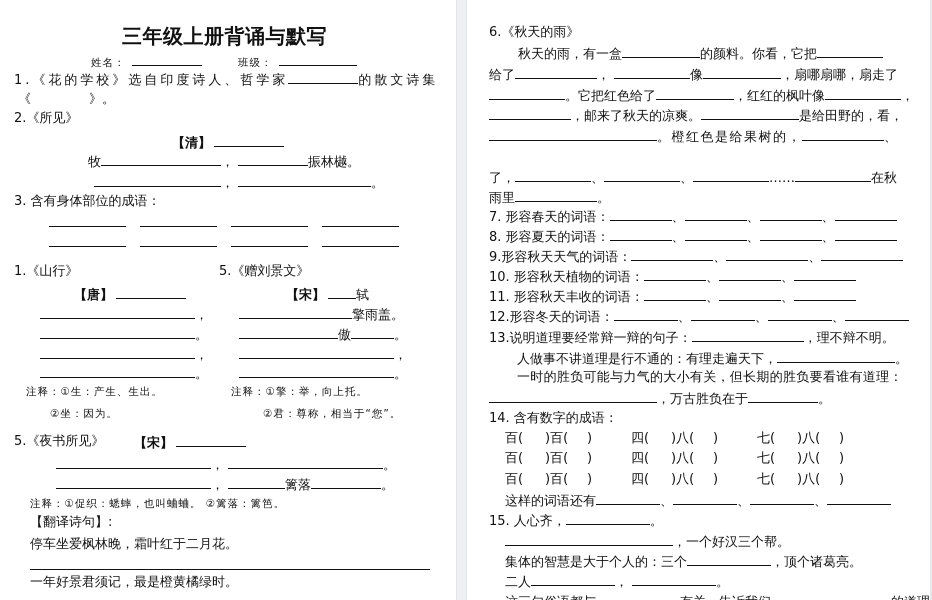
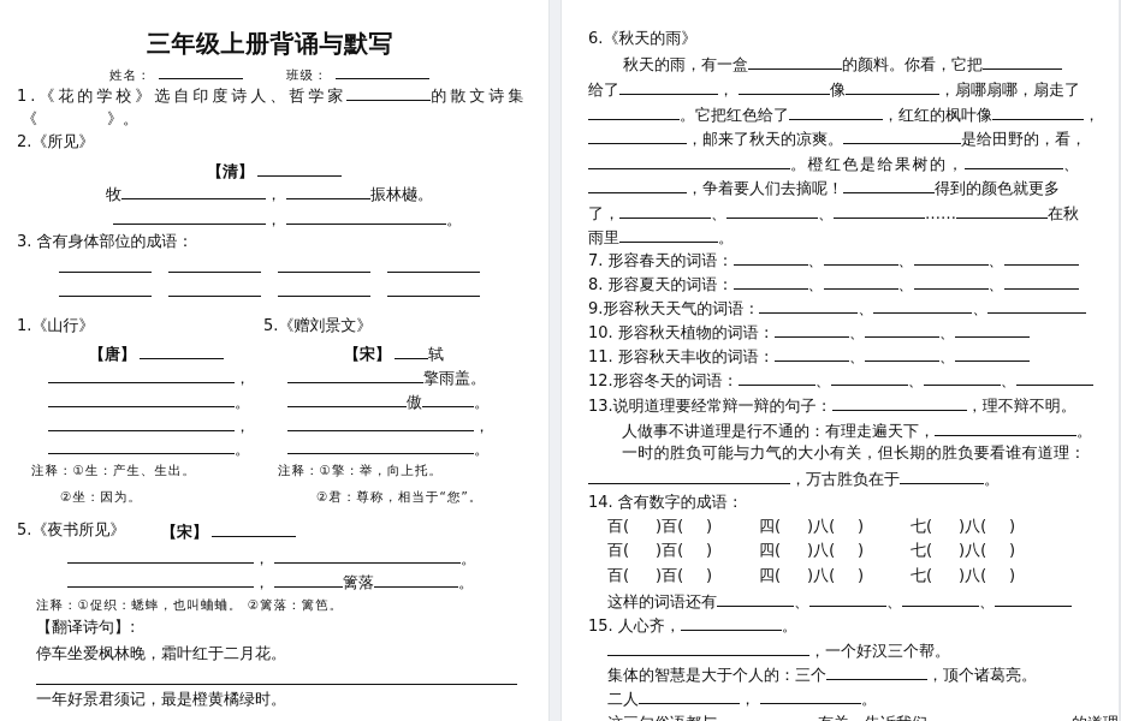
  三年级上册背诵与默写
  姓名：
  班级：
  1.《花的学校》选自印度诗人、哲学家 的散文诗集
  《 》。
  2.《所见》
  【清】
  牧 ， 振林樾。
  ， 。
  3. 含有身体部位的成语：
  1.《山行》
  【唐】
  ，
  。
  ，
  。
  注释：①生：产生、生出。
  ②坐：因为。
  5.《赠刘景文》
  【宋】 轼
  擎雨盖。
  傲 。
  ，
  。
  注释：①擎：举，向上托。
  ②君：尊称，相当于“您”。
  5.《夜书所见》
  【宋】
  ， 。
  ， 篱落 。
  注释：①促织：蟋蟀，也叫蛐蛐。 ②篱落：篱笆。
  【翻译诗句】:
  停车坐爱枫林晚，霜叶红于二月花。
  一年好景君须记，最是橙黄橘绿时。
  6.《秋天的雨》
  秋天的雨，有一盒 的颜料。你看，它把
  给了 ， 像 ，扇哪扇哪，扇走了
  。它把红色给了 ，红红的枫叶像 ，
  ，邮来了秋天的凉爽。 是给田野的，看，
  。橙红色是给果树的， 、
+ ，争着要人们去摘呢！ 得到的颜色就更多
  了， 、 、 …… 在秋
  雨里 。
  7. 形容春天的词语： 、 、 、
  8. 形容夏天的词语： 、 、 、
  9.形容秋天天气的词语： 、 、
  10. 形容秋天植物的词语： 、 、
  11. 形容秋天丰收的词语： 、 、
  12.形容冬天的词语： 、 、 、
  13.说明道理要经常辩一辩的句子： ，理不辩不明。
  人做事不讲道理是行不通的：有理走遍天下， 。
  一时的胜负可能与力气的大小有关，但长期的胜负要看谁有道理：
  ，万古胜负在于 。
  14. 含有数字的成语：
  百( )百( ) 四( )八( ) 七( )八( )
  百( )百( ) 四( )八( ) 七( )八( )
  百( )百( ) 四( )八( ) 七( )八( )
  这样的词语还有 、 、 、
  15. 人心齐， 。
  ，一个好汉三个帮。
  集体的智慧是大于个人的：三个 ，顶个诸葛亮。
  二人 ， 。
